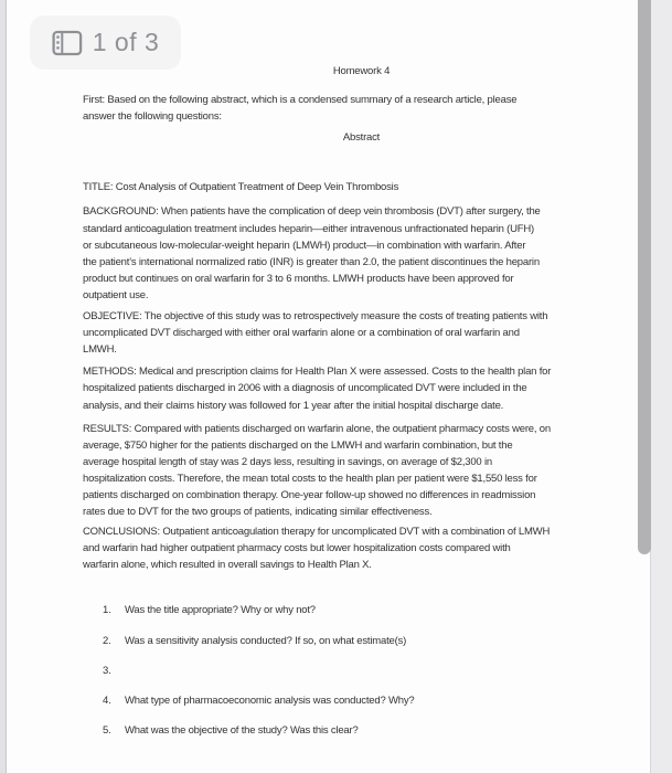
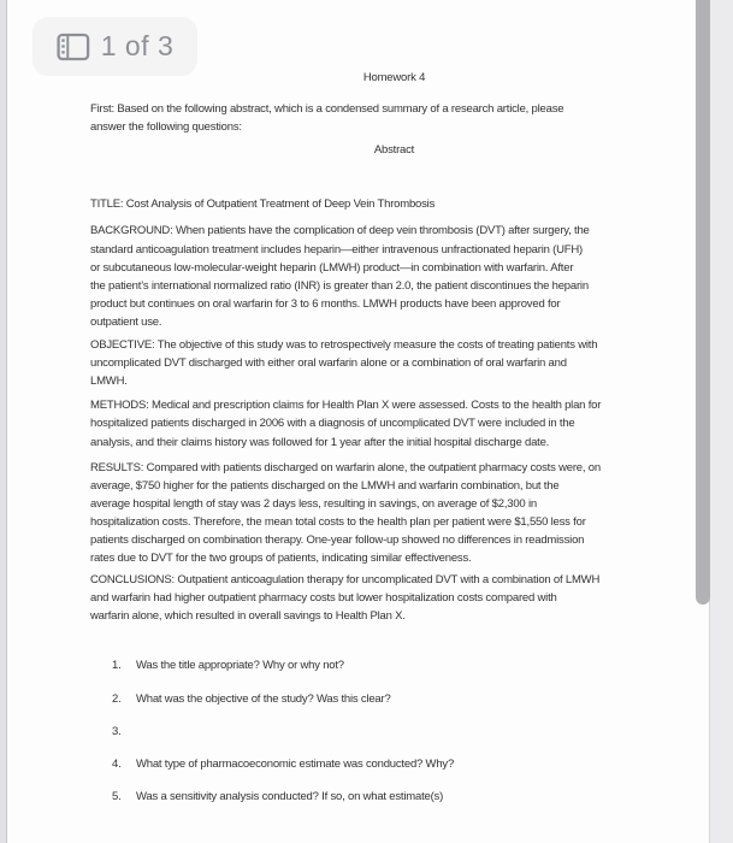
  1 of 3
  Homework 4
  First: Based on the following abstract, which is a condensed summary of a research article, please
  answer the following questions:
  Abstract
  TITLE: Cost Analysis of Outpatient Treatment of Deep Vein Thrombosis
  BACKGROUND: When patients have the complication of deep vein thrombosis (DVT) after surgery, the
  standard anticoagulation treatment includes heparin—either intravenous unfractionated heparin (UFH)
  or subcutaneous low-molecular-weight heparin (LMWH) product—in combination with warfarin. After
  the patient’s international normalized ratio (INR) is greater than 2.0, the patient discontinues the heparin
  product but continues on oral warfarin for 3 to 6 months. LMWH products have been approved for
  outpatient use.
  OBJECTIVE: The objective of this study was to retrospectively measure the costs of treating patients with
  uncomplicated DVT discharged with either oral warfarin alone or a combination of oral warfarin and
  LMWH.
  METHODS: Medical and prescription claims for Health Plan X were assessed. Costs to the health plan for
  hospitalized patients discharged in 2006 with a diagnosis of uncomplicated DVT were included in the
  analysis, and their claims history was followed for 1 year after the initial hospital discharge date.
  RESULTS: Compared with patients discharged on warfarin alone, the outpatient pharmacy costs were, on
  average, $750 higher for the patients discharged on the LMWH and warfarin combination, but the
  average hospital length of stay was 2 days less, resulting in savings, on average of $2,300 in
  hospitalization costs. Therefore, the mean total costs to the health plan per patient were $1,550 less for
  patients discharged on combination therapy. One-year follow-up showed no differences in readmission
  rates due to DVT for the two groups of patients, indicating similar effectiveness.
  CONCLUSIONS: Outpatient anticoagulation therapy for uncomplicated DVT with a combination of LMWH
  and warfarin had higher outpatient pharmacy costs but lower hospitalization costs compared with
  warfarin alone, which resulted in overall savings to Health Plan X.
  1.
  Was the title appropriate? Why or why not?
  2.
- Was a sensitivity analysis conducted? If so, on what estimate(s)
+ What was the objective of the study? Was this clear?
  3.
  4.
- What type of pharmacoeconomic analysis was conducted? Why?
+ What type of pharmacoeconomic estimate was conducted? Why?
  5.
- What was the objective of the study? Was this clear?
+ Was a sensitivity analysis conducted? If so, on what estimate(s)
